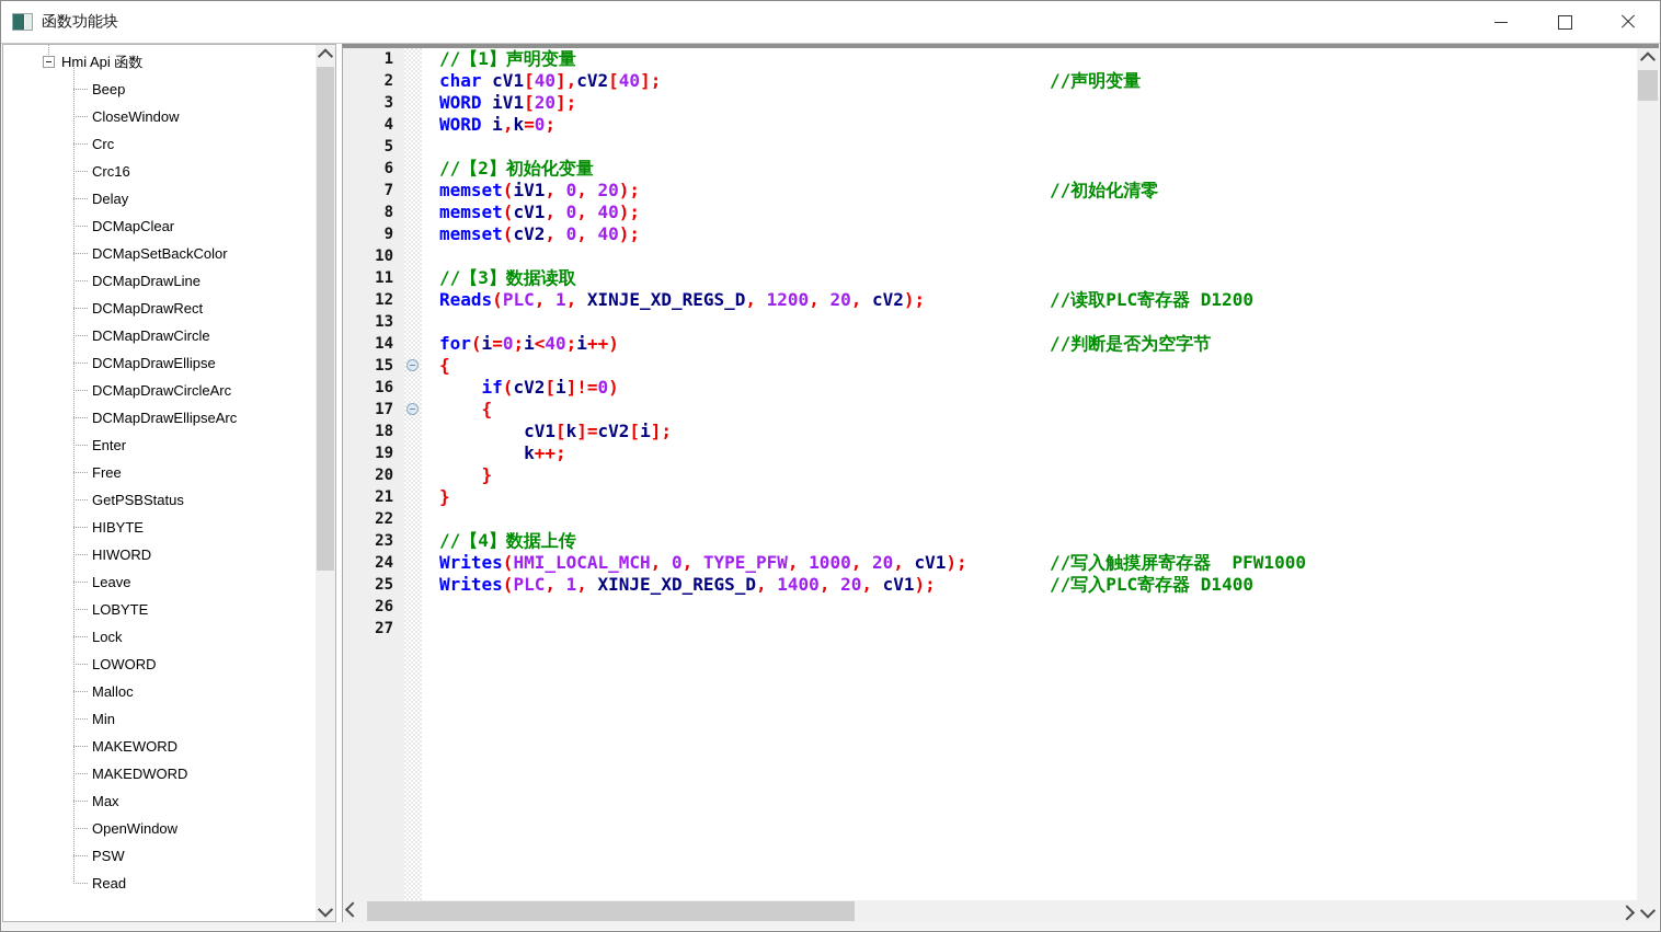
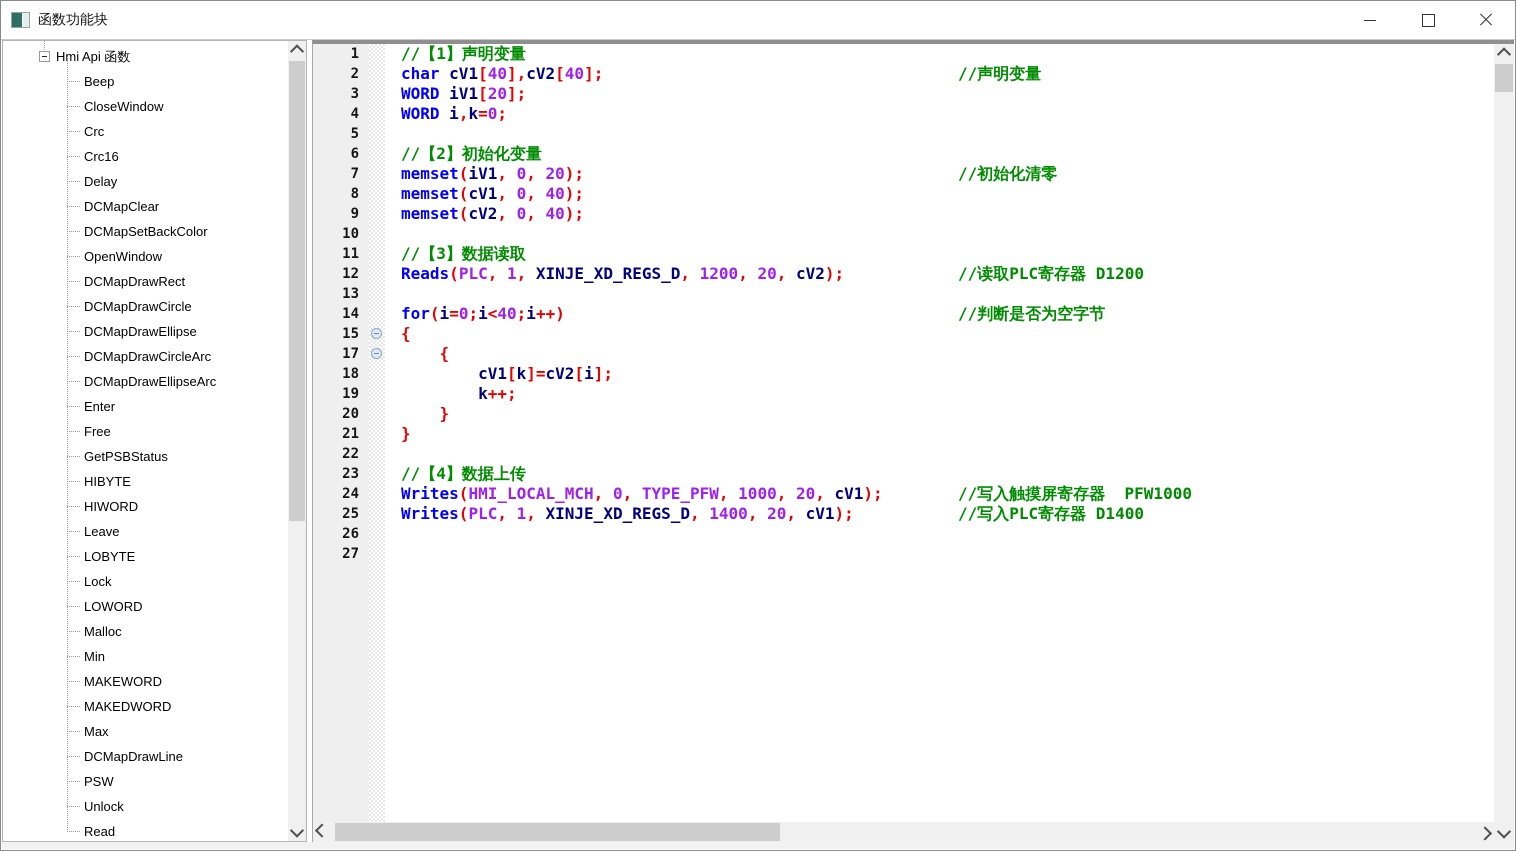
  函数功能块
  Hmi Api 函数
  Beep
  CloseWindow
  Crc
  Crc16
  Delay
  DCMapClear
  DCMapSetBackColor
- DCMapDrawLine
+ OpenWindow
  DCMapDrawRect
  DCMapDrawCircle
  DCMapDrawEllipse
  DCMapDrawCircleArc
  DCMapDrawEllipseArc
  Enter
  Free
  GetPSBStatus
  HIBYTE
  HIWORD
  Leave
  LOBYTE
  Lock
  LOWORD
  Malloc
  Min
  MAKEWORD
  MAKEDWORD
  Max
- OpenWindow
+ DCMapDrawLine
  PSW
+ Unlock
  Read
  1
  //【1】声明变量
  2
  char cV1[40],cV2[40];
  //声明变量
  3
  WORD iV1[20];
  4
  WORD i,k=0;
  5
  6
  //【2】初始化变量
  7
  memset(iV1, 0, 20);
  //初始化清零
  8
  memset(cV1, 0, 40);
  9
  memset(cV2, 0, 40);
  10
  11
  //【3】数据读取
  12
  Reads(PLC, 1, XINJE_XD_REGS_D, 1200, 20, cV2);
  //读取PLC寄存器 D1200
  13
  14
  for(i=0;i<40;i++)
  //判断是否为空字节
  15
  {
- 16
- if(cV2[i]!=0)
  17
  {
  18
  cV1[k]=cV2[i];
  19
  k++;
  20
  }
  21
  }
  22
  23
  //【4】数据上传
  24
  Writes(HMI_LOCAL_MCH, 0, TYPE_PFW, 1000, 20, cV1);
  //写入触摸屏寄存器 PFW1000
  25
  Writes(PLC, 1, XINJE_XD_REGS_D, 1400, 20, cV1);
  //写入PLC寄存器 D1400
  26
  27
